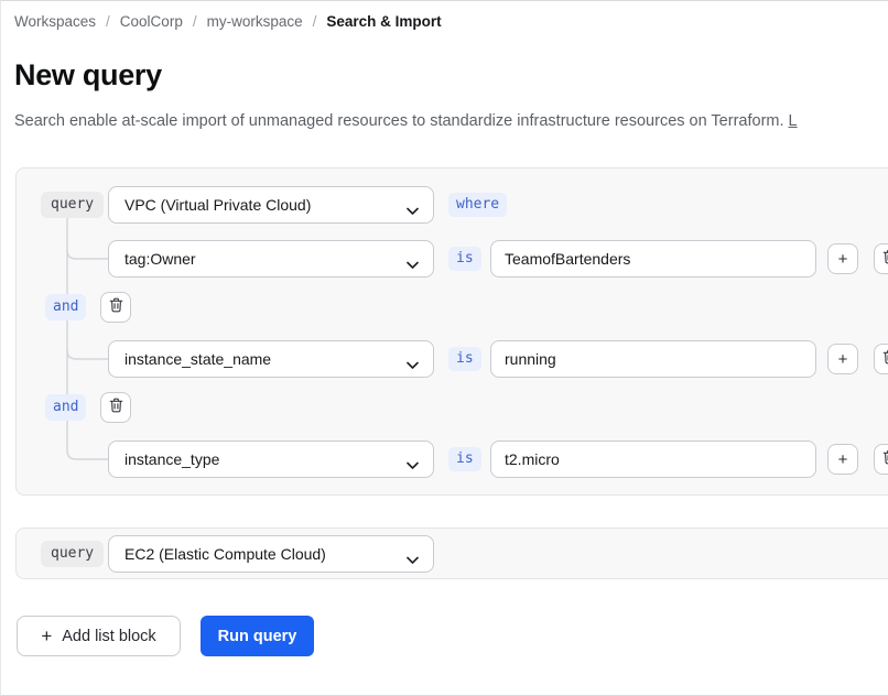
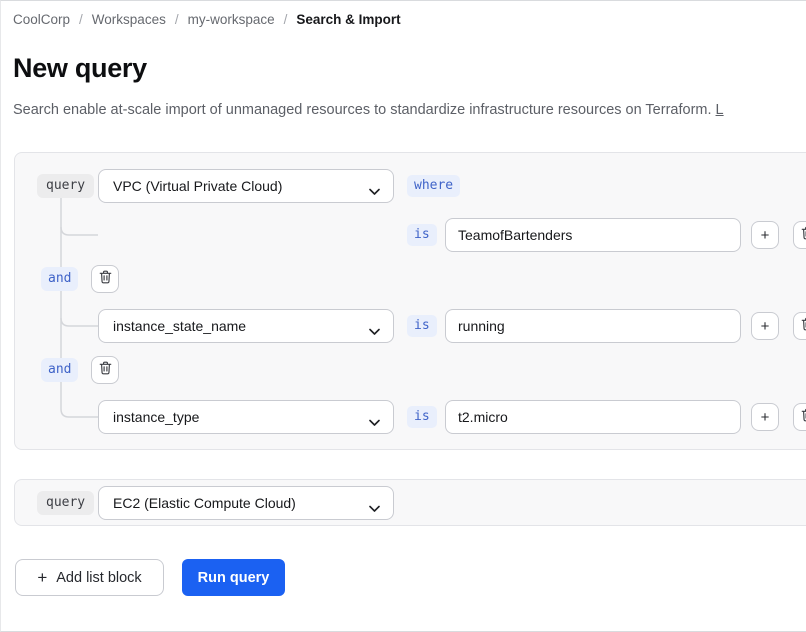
- Workspaces
+ CoolCorp
  /
- CoolCorp
+ Workspaces
  /
  my-workspace
  /
  Search & Import
  New query
  Search enable at-scale import of unmanaged resources to standardize infrastructure resources on Terraform. L
  query
  VPC (Virtual Private Cloud)
  where
- tag:Owner
  is
  TeamofBartenders
  +
  and
  instance_state_name
  is
  running
  +
  and
  instance_type
  is
  t2.micro
  +
  query
  EC2 (Elastic Compute Cloud)
  +
  Add list block
  Run query
